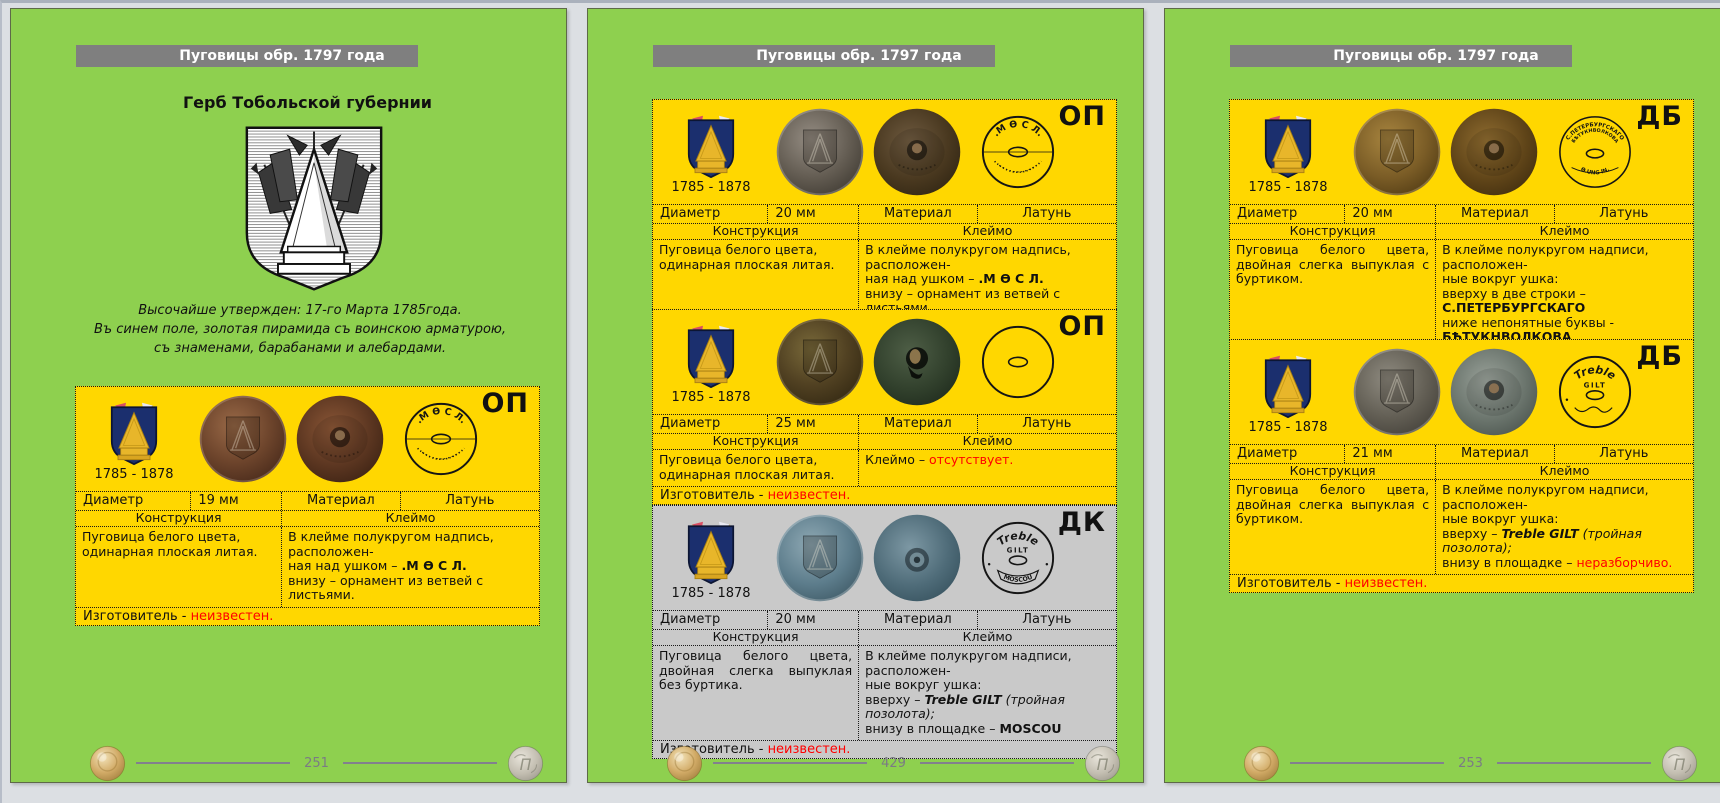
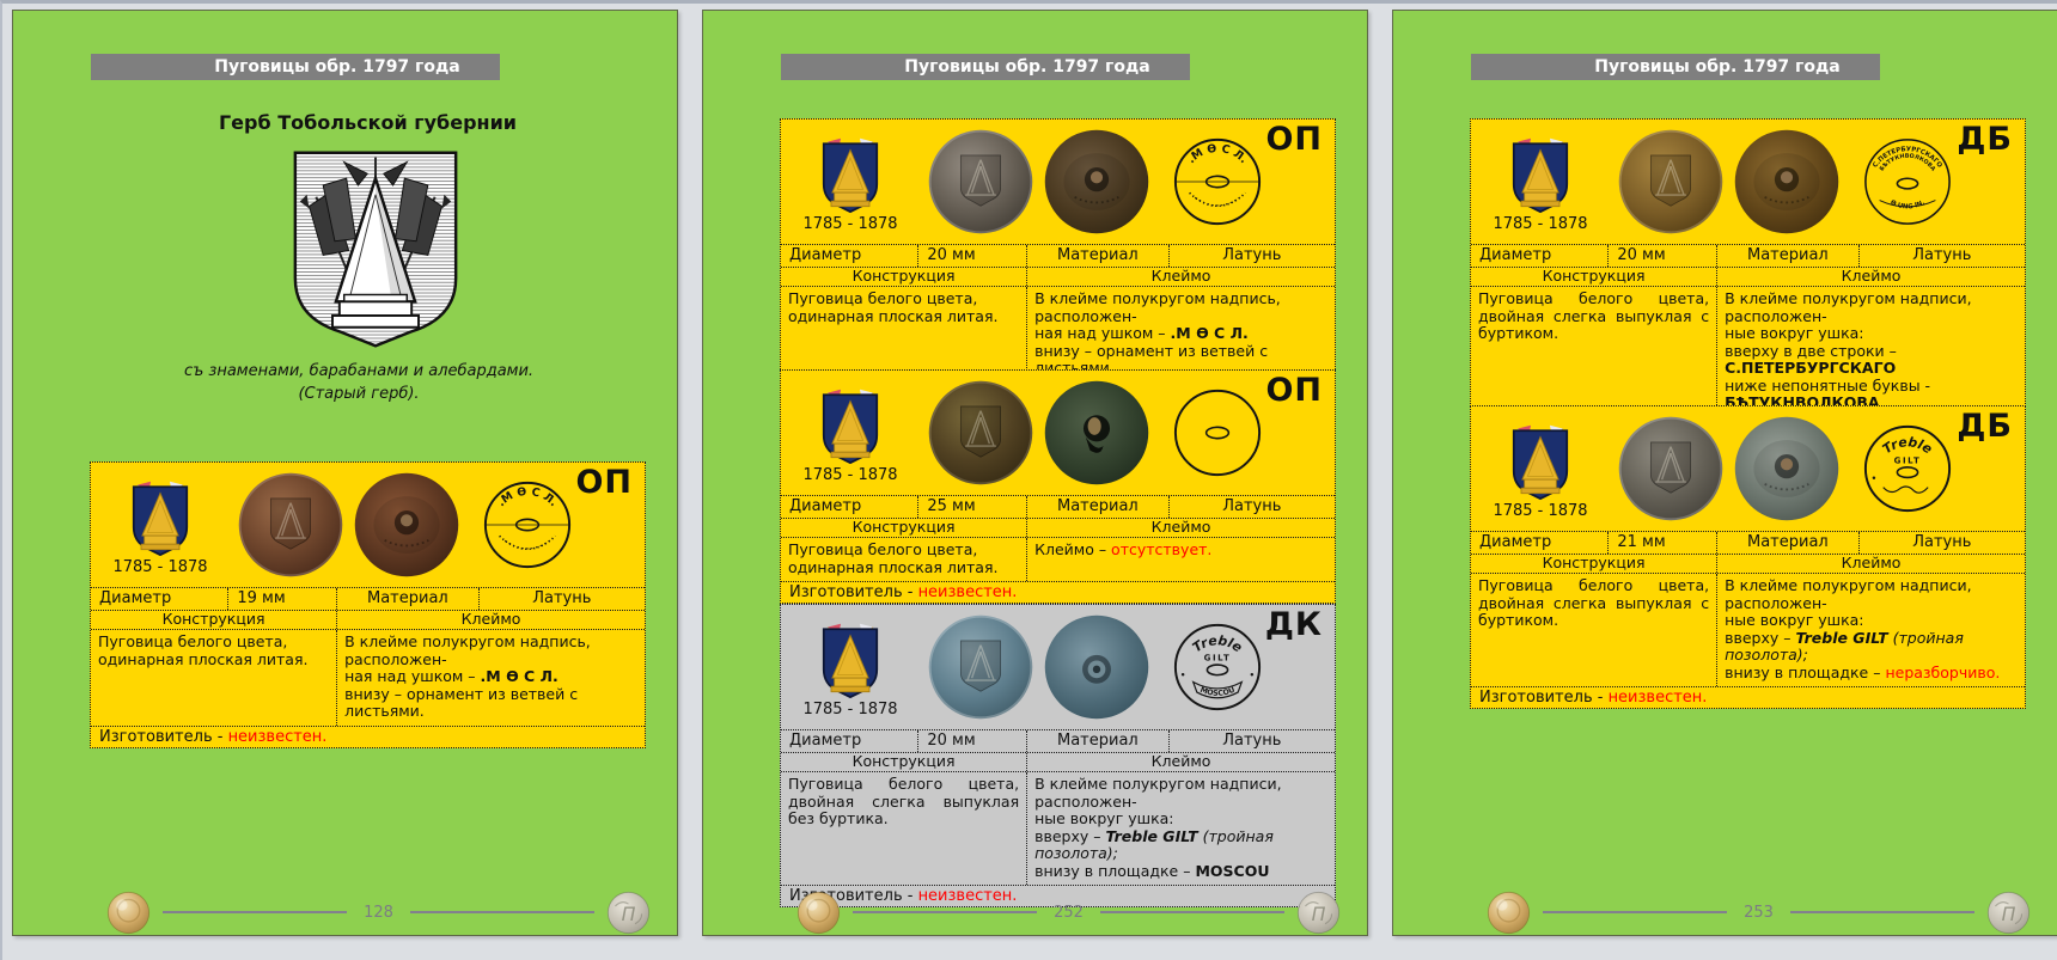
  Пуговицы обр. 1797 года
  Герб Тобольской губернии
- Высочайше утвержден: 17-го Марта 1785года.
- Въ синем поле, золотая пирамида съ воинскою арматурою,
  съ знаменами, барабанами и алебардами.
+ (Старый герб).
  1785 - 1878
  ОП
  Диаметр
  19 мм
  Материал
  Латунь
  Конструкция
  Клеймо
  Пуговица белого цвета, одинарная плоская литая.
  В клейме полукругом надпись, расположен-
  ная над ушком – .М Ѳ С Л.
  внизу – орнамент из ветвей с листьями.
  Изготовитель - неизвестен.
- 251
+ 128
  П
  Пуговицы обр. 1797 года
  1785 - 1878
  ОП
  Диаметр
  20 мм
  Материал
  Латунь
  Конструкция
  Клеймо
  Пуговица белого цвета, одинарная плоская литая.
  В клейме полукругом надпись, расположен-
  ная над ушком – .М Ѳ С Л.
  внизу – орнамент из ветвей с листьями.
  1785 - 1878
  ОП
  Диаметр
  25 мм
  Материал
  Латунь
  Конструкция
  Клеймо
  Пуговица белого цвета, одинарная плоская литая.
  Клеймо – отсутствует.
  Изготовитель - неизвестен.
  1785 - 1878
  ДК
  Диаметр
  20 мм
  Материал
  Латунь
  Конструкция
  Клеймо
  Пуговица белого цвета, двойная слегка выпуклая без буртика.
  В клейме полукругом надписи, расположен-
  ные вокруг ушка:
  вверху – Treble GILT (тройная позолота);
  внизу в площадке – MOSCOU
  Изовитель - неизвестен.
- 429
+ 252
  П
  Пуговицы обр. 1797 года
  1785 - 1878
  ДБ
  Диаметр
  20 мм
  Материал
  Латунь
  Конструкция
  Клеймо
  Пуговица белого цвета, двойная слегка выпуклая с буртиком.
  В клейме полукругом надписи, расположен-
  ные вокруг ушка:
  вверху в две строки – С.ПЕТЕРБУРГСКАГО
  ниже непонятные буквы - БѢТУКНВОЛКОВА
  1785 - 1878
  ДБ
  Диаметр
  21 мм
  Материал
  Латунь
  Конструкция
  Клеймо
  Пуговица белого цвета, двойная слегка выпуклая с буртиком.
  В клейме полукругом надписи, расположен-
  ные вокруг ушка:
  вверху – Treble GILT (тройная позолота);
  внизу в площадке – неразборчиво.
  Изготовитель - неизвестен.
  253
  П
